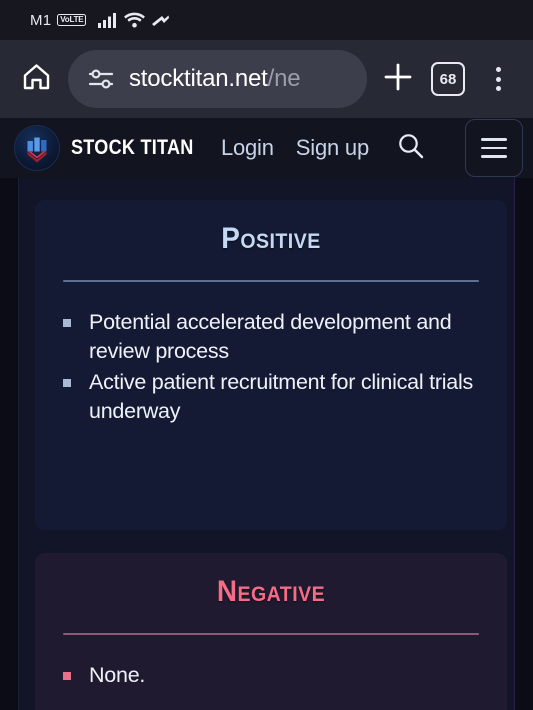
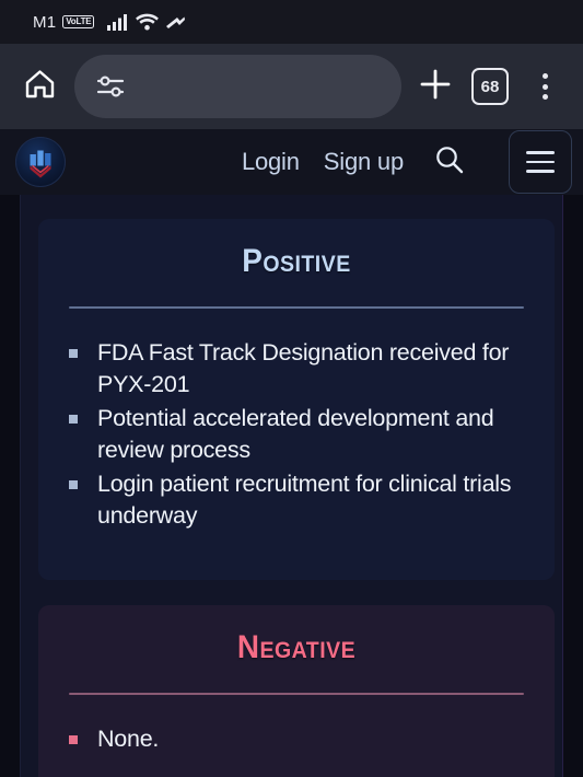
  M1
  VoLTE
- stocktitan.net/ne
  68
- STOCK TITAN
  Login
  Sign up
  Positive
+ FDA Fast Track Designation received for PYX-201
  Potential accelerated development and review process
- Active patient recruitment for clinical trials underway
+ Login patient recruitment for clinical trials underway
  Negative
  None.
